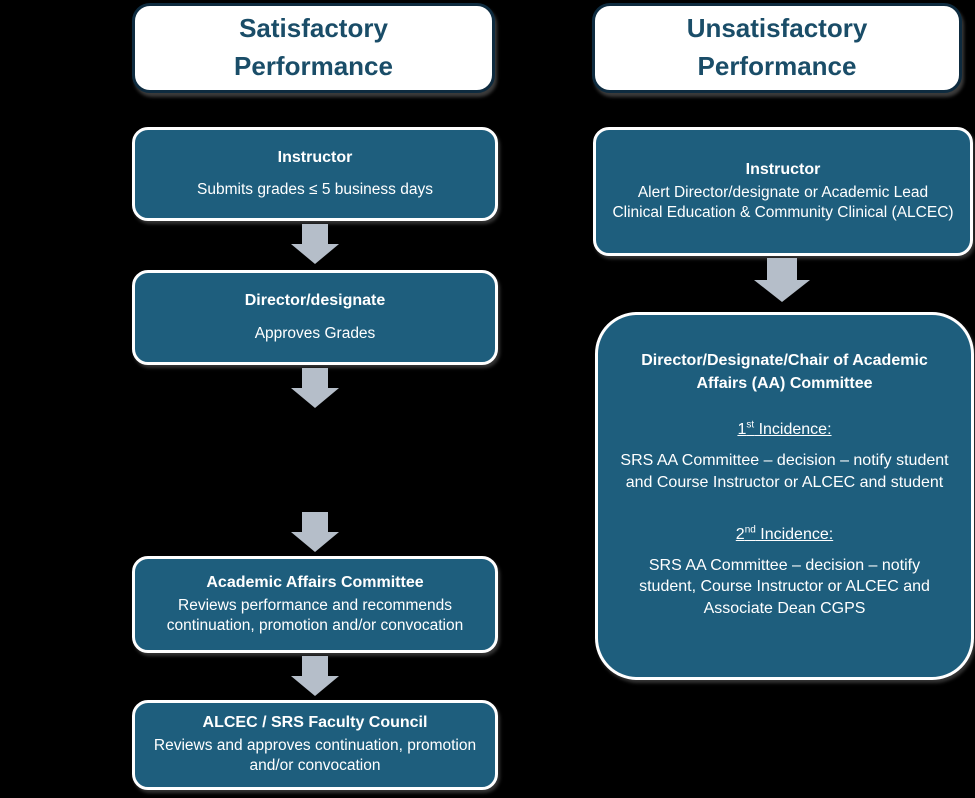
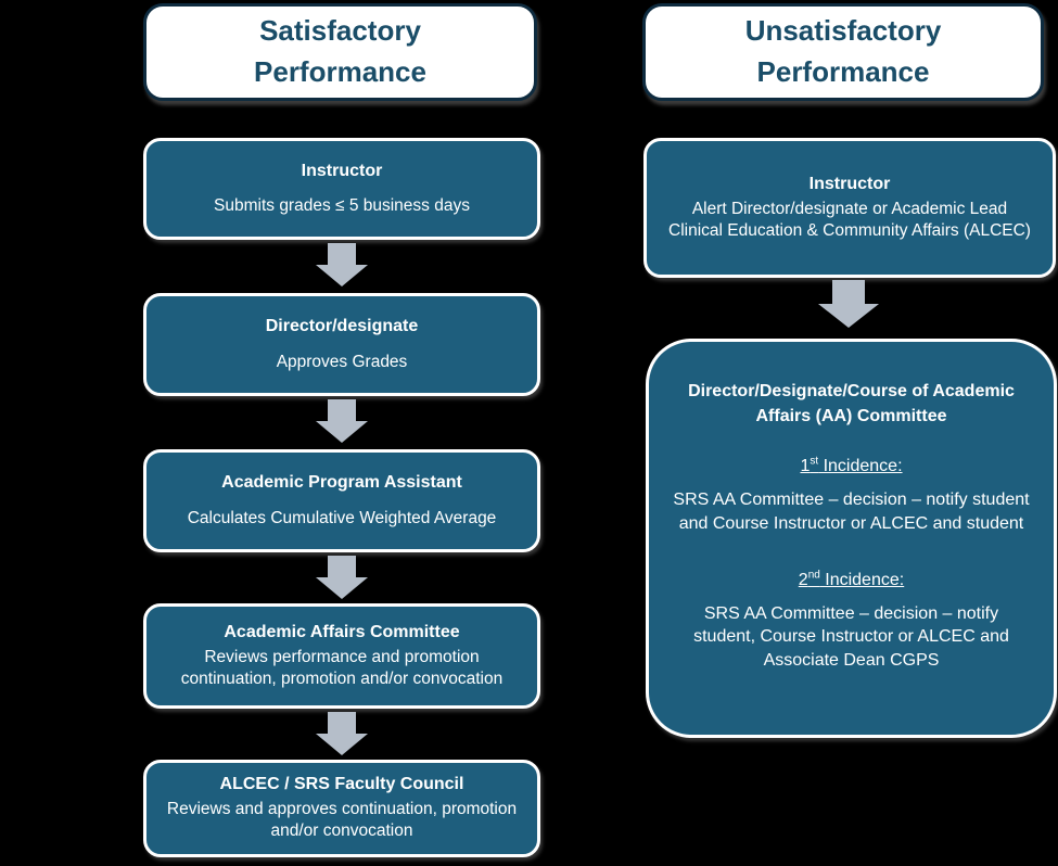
  Satisfactory Performance
  Instructor
  Submits grades ≤ 5 business days
  Director/designate
  Approves Grades
+ Academic Program Assistant
+ Calculates Cumulative Weighted Average
  Academic Affairs Committee
- Reviews performance and recommends continuation, promotion and/or convocation
+ Reviews performance and promotion continuation, promotion and/or convocation
  ALCEC / SRS Faculty Council
  Reviews and approves continuation, promotion and/or convocation
  Unsatisfactory Performance
  Instructor
- Alert Director/designate or Academic Lead Clinical Education & Community Clinical (ALCEC)
+ Alert Director/designate or Academic Lead Clinical Education & Community Affairs (ALCEC)
- Director/Designate/Chair of Academic Affairs (AA) Committee
+ Director/Designate/Course of Academic Affairs (AA) Committee
  1st Incidence:
  SRS AA Committee – decision – notify student and Course Instructor or ALCEC and student
  2nd Incidence:
  SRS AA Committee – decision – notify student, Course Instructor or ALCEC and Associate Dean CGPS
